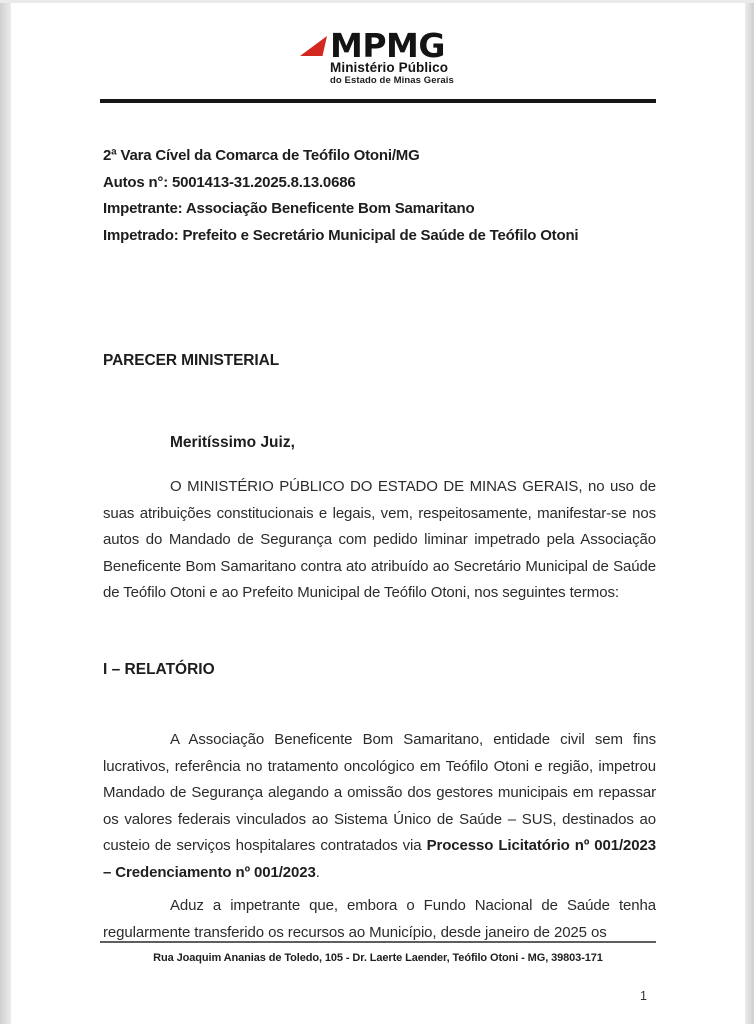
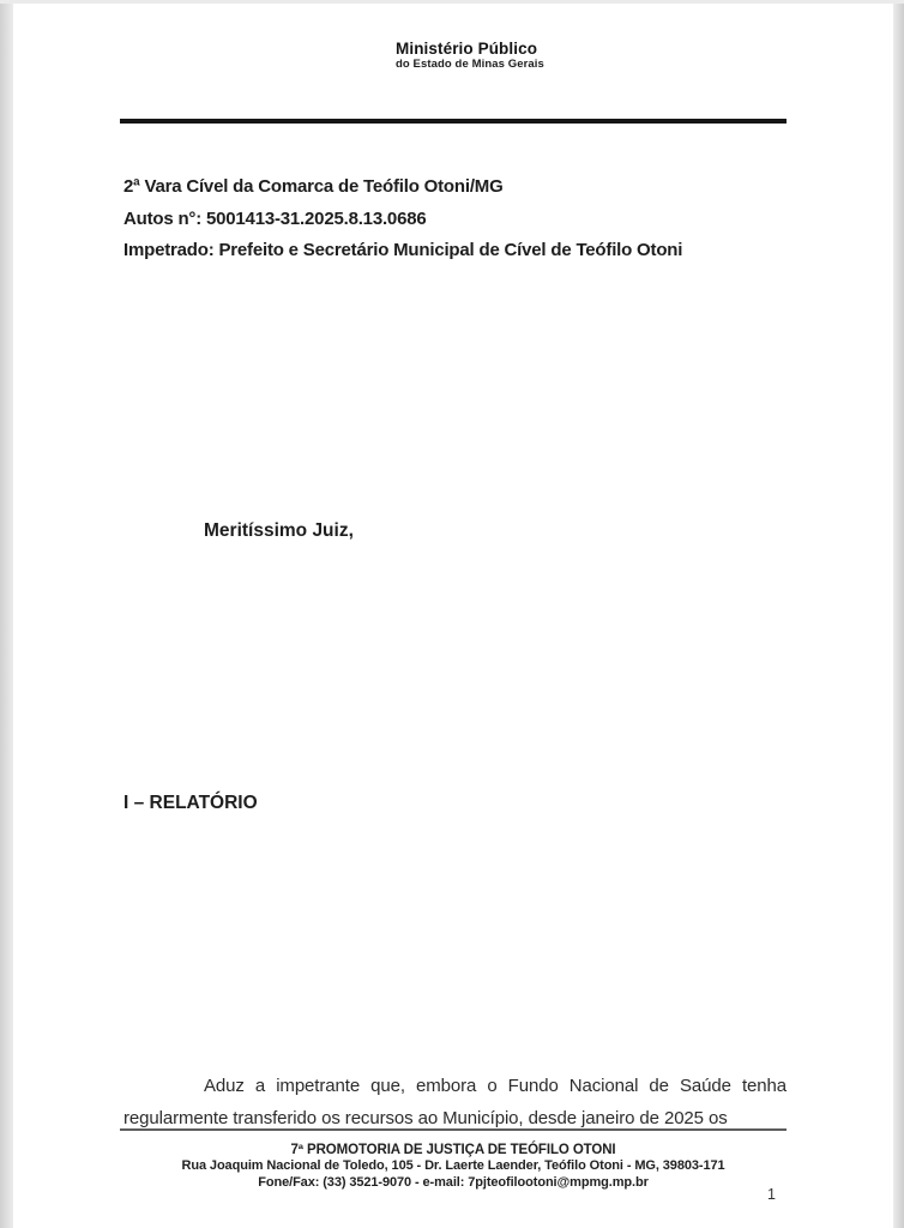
- MPMG
  Ministério Público
  do Estado de Minas Gerais
  2ª Vara Cível da Comarca de Teófilo Otoni/MG
  Autos n°: 5001413-31.2025.8.13.0686
- Impetrante: Associação Beneficente Bom Samaritano
- Impetrado: Prefeito e Secretário Municipal de Saúde de Teófilo Otoni
+ Impetrado: Prefeito e Secretário Municipal de Cível de Teófilo Otoni
- PARECER MINISTERIAL
  Meritíssimo Juiz,
- O MINISTÉRIO PÚBLICO DO ESTADO DE MINAS GERAIS, no uso de suas atribuições constitucionais e legais, vem, respeitosamente, manifestar-se nos autos do Mandado de Segurança com pedido liminar impetrado pela Associação Beneficente Bom Samaritano contra ato atribuído ao Secretário Municipal de Saúde de Teófilo Otoni e ao Prefeito Municipal de Teófilo Otoni, nos seguintes termos:
  I – RELATÓRIO
- A Associação Beneficente Bom Samaritano, entidade civil sem fins lucrativos, referência no tratamento oncológico em Teófilo Otoni e região, impetrou Mandado de Segurança alegando a omissão dos gestores municipais em repassar os valores federais vinculados ao Sistema Único de Saúde – SUS, destinados ao custeio de serviços hospitalares contratados via Processo Licitatório nº 001/2023 – Credenciamento nº 001/2023.
  Aduz a impetrante que, embora o Fundo Nacional de Saúde tenha regularmente transferido os recursos ao Município, desde janeiro de 2025 os
+ 7ª PROMOTORIA DE JUSTIÇA DE TEÓFILO OTONI
- Rua Joaquim Ananias de Toledo, 105 - Dr. Laerte Laender, Teófilo Otoni - MG, 39803-171
+ Rua Joaquim Nacional de Toledo, 105 - Dr. Laerte Laender, Teófilo Otoni - MG, 39803-171
+ Fone/Fax: (33) 3521-9070 - e-mail: 7pjteofilootoni@mpmg.mp.br
  1
